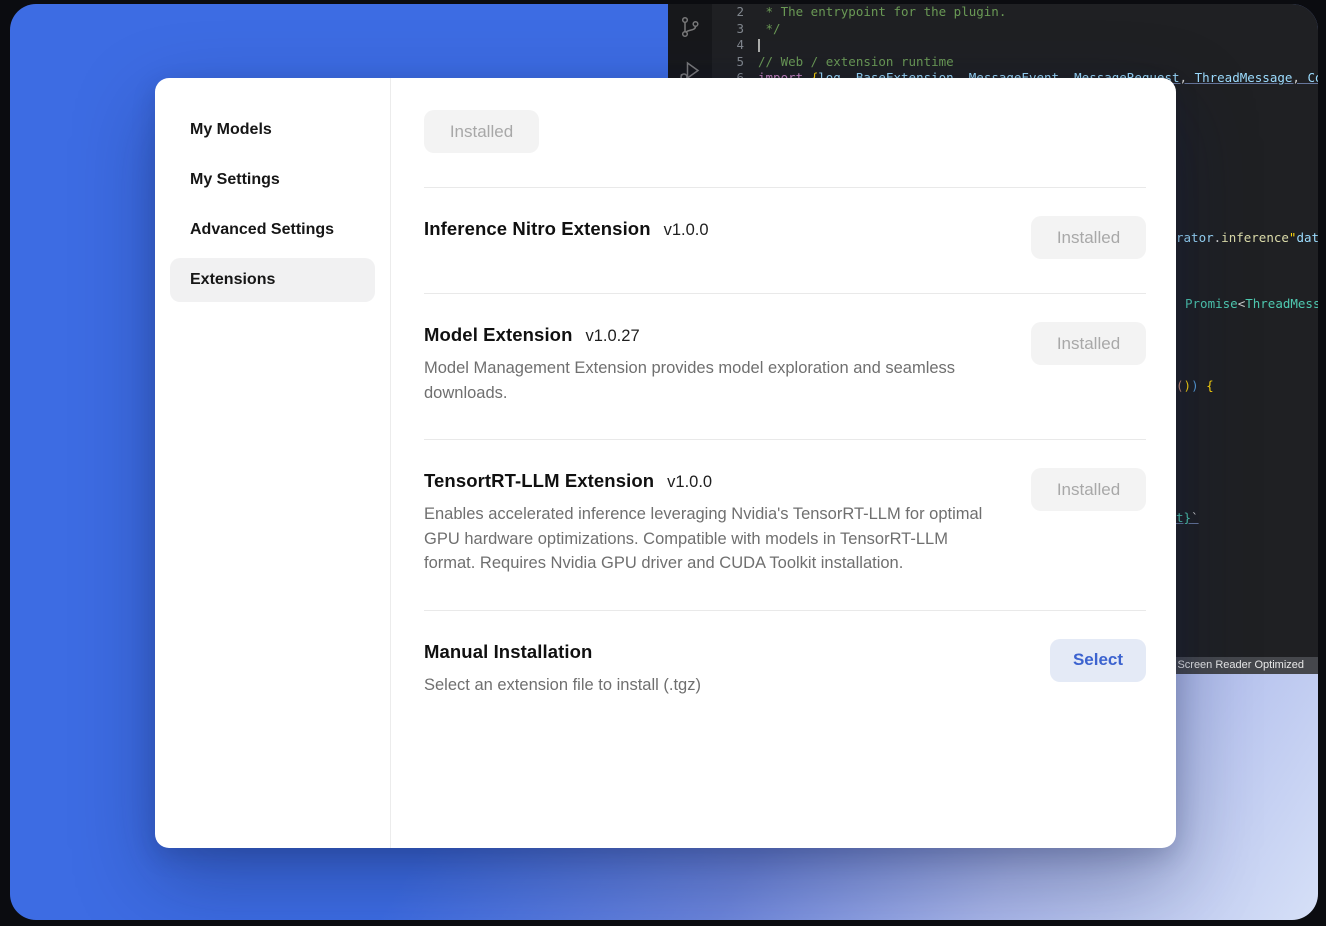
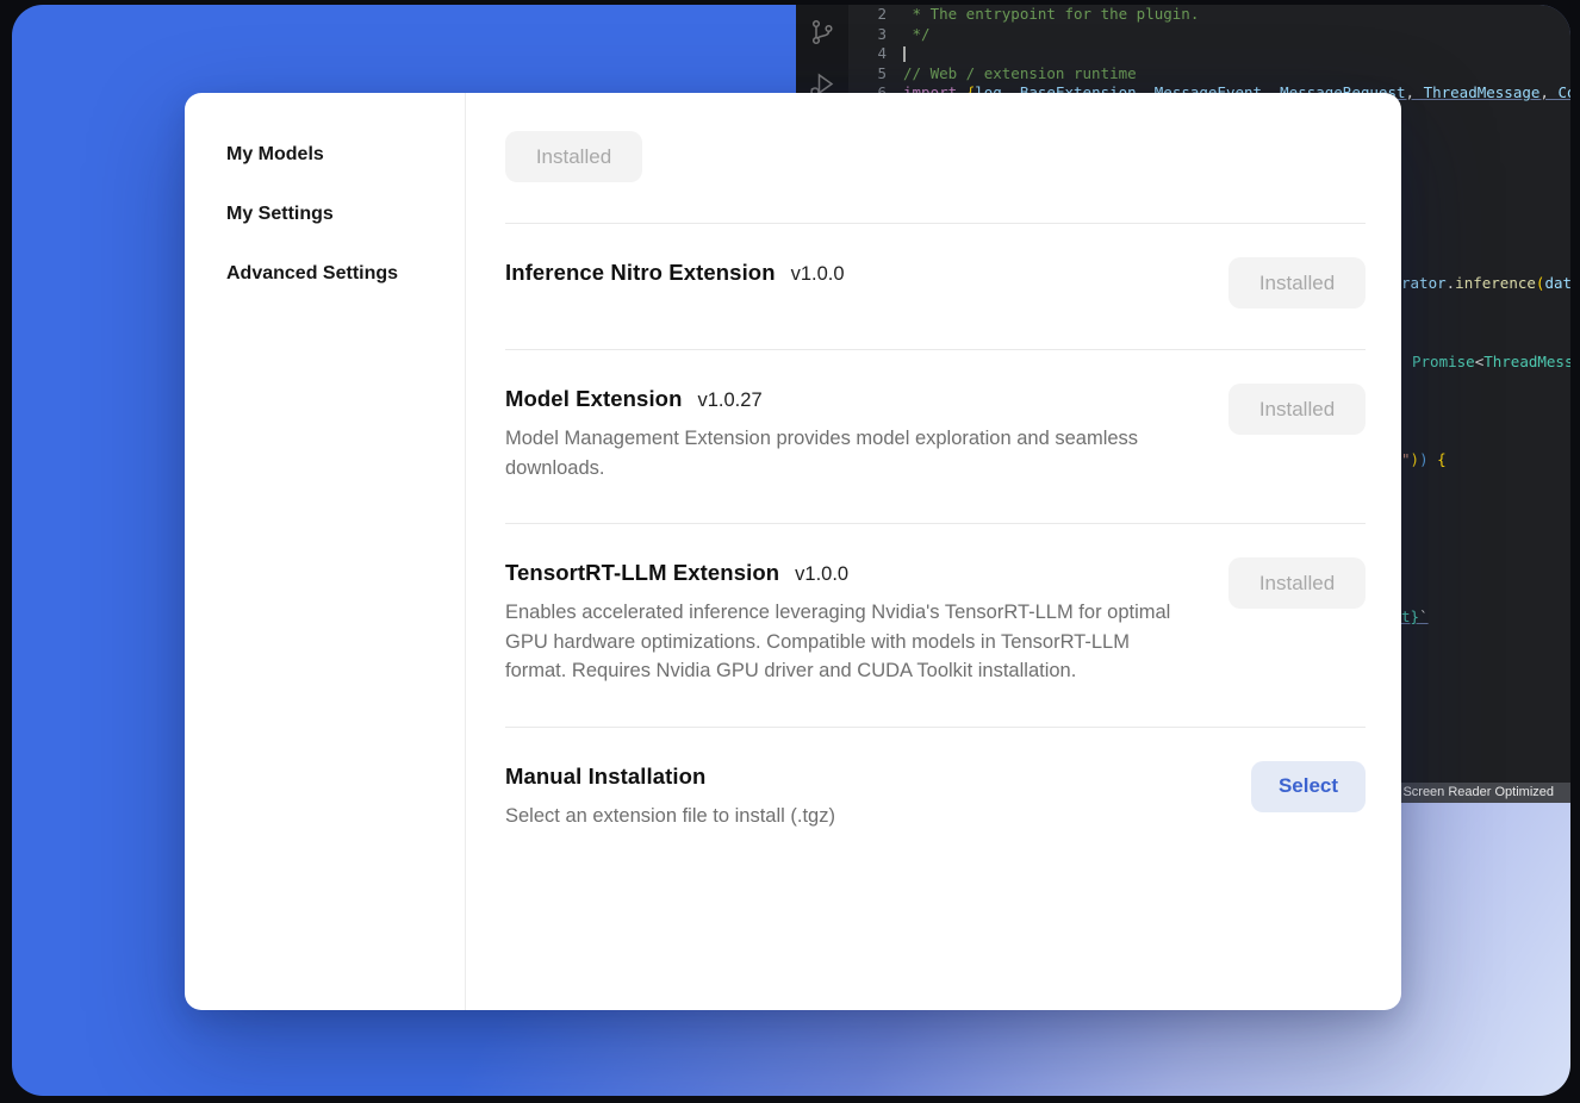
  2
  * The entrypoint for the plugin.
  3
  */
  4
  5
  // Web / extension runtime
  Screen Reader Optimized
- rator.inference"dat
+ rator.inference(dat
  Promise<ThreadMess
- ()) {
+ ")) {
  t}`
  My Models
  My Settings
  Advanced Settings
- Extensions
  Installed
  Inference Nitro Extension
  v1.0.0
  Installed
  Model Extension
  v1.0.27
  Model Management Extension provides model exploration and seamless downloads.
  Installed
  TensortRT-LLM Extension
  v1.0.0
  Enables accelerated inference leveraging Nvidia's TensorRT-LLM for optimal GPU hardware optimizations. Compatible with models in TensorRT-LLM format. Requires Nvidia GPU driver and CUDA Toolkit installation.
  Installed
  Manual Installation
  Select an extension file to install (.tgz)
  Select
